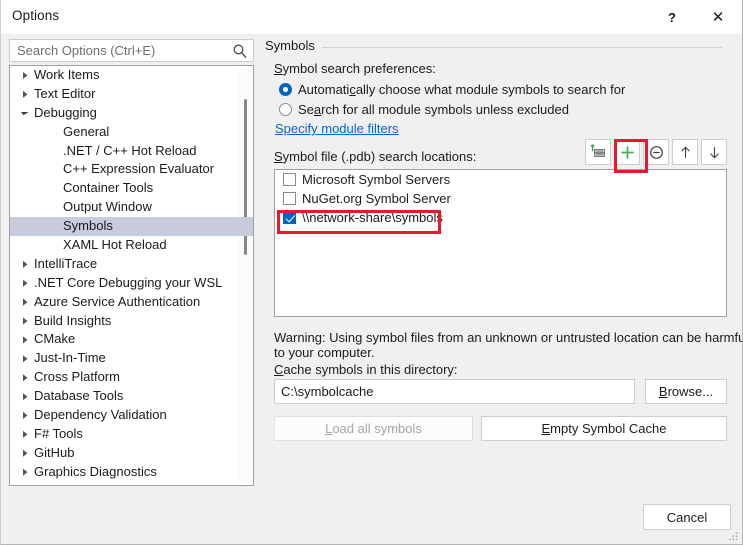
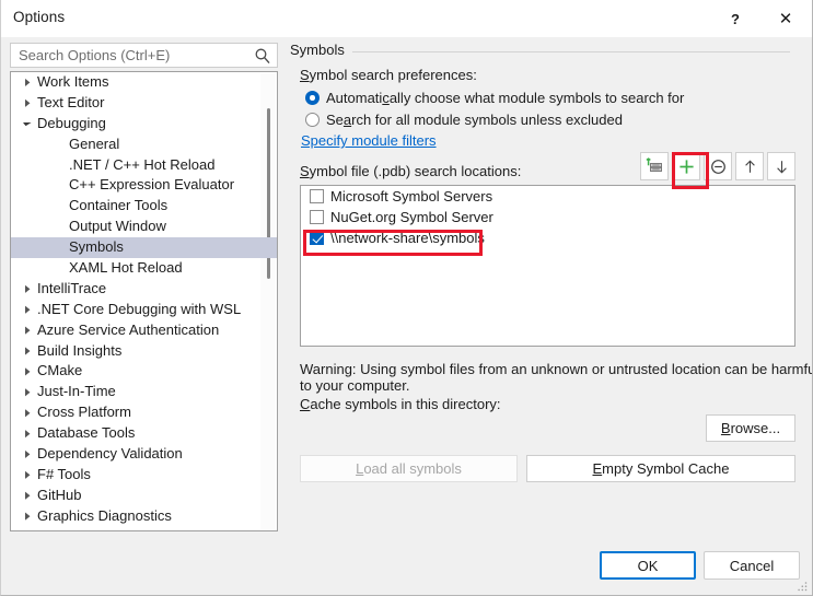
  Options
  ?
  ✕
  Search Options (Ctrl+E)
  Work Items
  Text Editor
  Debugging
  General
  .NET / C++ Hot Reload
  C++ Expression Evaluator
  Container Tools
  Output Window
  Symbols
  XAML Hot Reload
  IntelliTrace
- .NET Core Debugging your WSL
+ .NET Core Debugging with WSL
  Azure Service Authentication
  Build Insights
  CMake
  Just-In-Time
  Cross Platform
  Database Tools
  Dependency Validation
  F# Tools
  GitHub
  Graphics Diagnostics
  Symbols
  Symbol search preferences:
  Automatically choose what module symbols to search for
  Search for all module symbols unless excluded
  Specify module filters
  Symbol file (.pdb) search locations:
  Microsoft Symbol Servers
  NuGet.org Symbol Server
  \\network-share\symbols
  Warning: Using symbol files from an unknown or untrusted location can be harmfu
  to your computer.
  Cache symbols in this directory:
- C:\symbolcache
  B
  rowse...
  L
  oad all symbols
  E
  mpty Symbol Cache
+ OK
  Cancel
